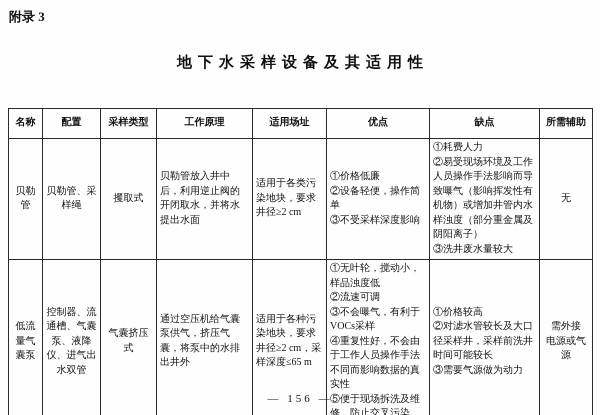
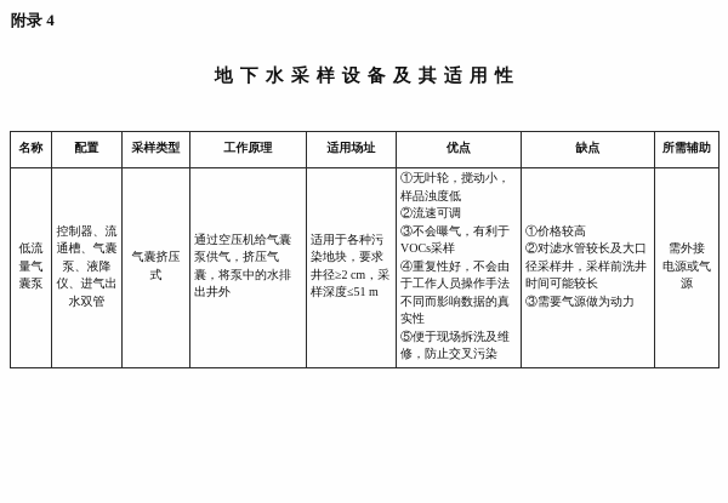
- 附录 3
+ 附录 4
  地下水采样设备及其适用性
  名称	配置	采样类型	工作原理	适用场址	优点	缺点	所需辅助
- 贝勒管	贝勒管、采样绳	攫取式	贝勒管放入井中后，利用逆止阀的开闭取水，并将水提出水面	适用于各类污染地块，要求井径≥2 cm	①价格低廉 ②设备轻便，操作简单 ③不受采样深度影响	①耗费人力 ②易受现场环境及工作人员操作手法影响而导致曝气（影响挥发性有机物）或增加井管内水样浊度（部分重金属及阴阳离子） ③洗井废水量较大	无
- 低流量气囊泵	控制器、流通槽、气囊泵、液降仪、进气出水双管	气囊挤压式	通过空压机给气囊泵供气，挤压气囊，将泵中的水排出井外	适用于各种污染地块，要求井径≥2 cm，采样深度≤65 m	①无叶轮，搅动小，样品浊度低 ②流速可调 ③不会曝气，有利于VOCs采样 ④重复性好，不会由于工作人员操作手法不同而影响数据的真实性 ⑤便于现场拆洗及维修，防止交叉污染	①价格较高 ②对滤水管较长及大口径采样井，采样前洗井时间可能较长 ③需要气源做为动力	需外接 电源或气源
+ 低流量气囊泵	控制器、流通槽、气囊泵、液降仪、进气出水双管	气囊挤压式	通过空压机给气囊泵供气，挤压气囊，将泵中的水排出井外	适用于各种污染地块，要求井径≥2 cm，采样深度≤51 m	①无叶轮，搅动小，样品浊度低 ②流速可调 ③不会曝气，有利于VOCs采样 ④重复性好，不会由于工作人员操作手法不同而影响数据的真实性 ⑤便于现场拆洗及维修，防止交叉污染	①价格较高 ②对滤水管较长及大口径采样井，采样前洗井时间可能较长 ③需要气源做为动力	需外接 电源或气源
- — 156 —
